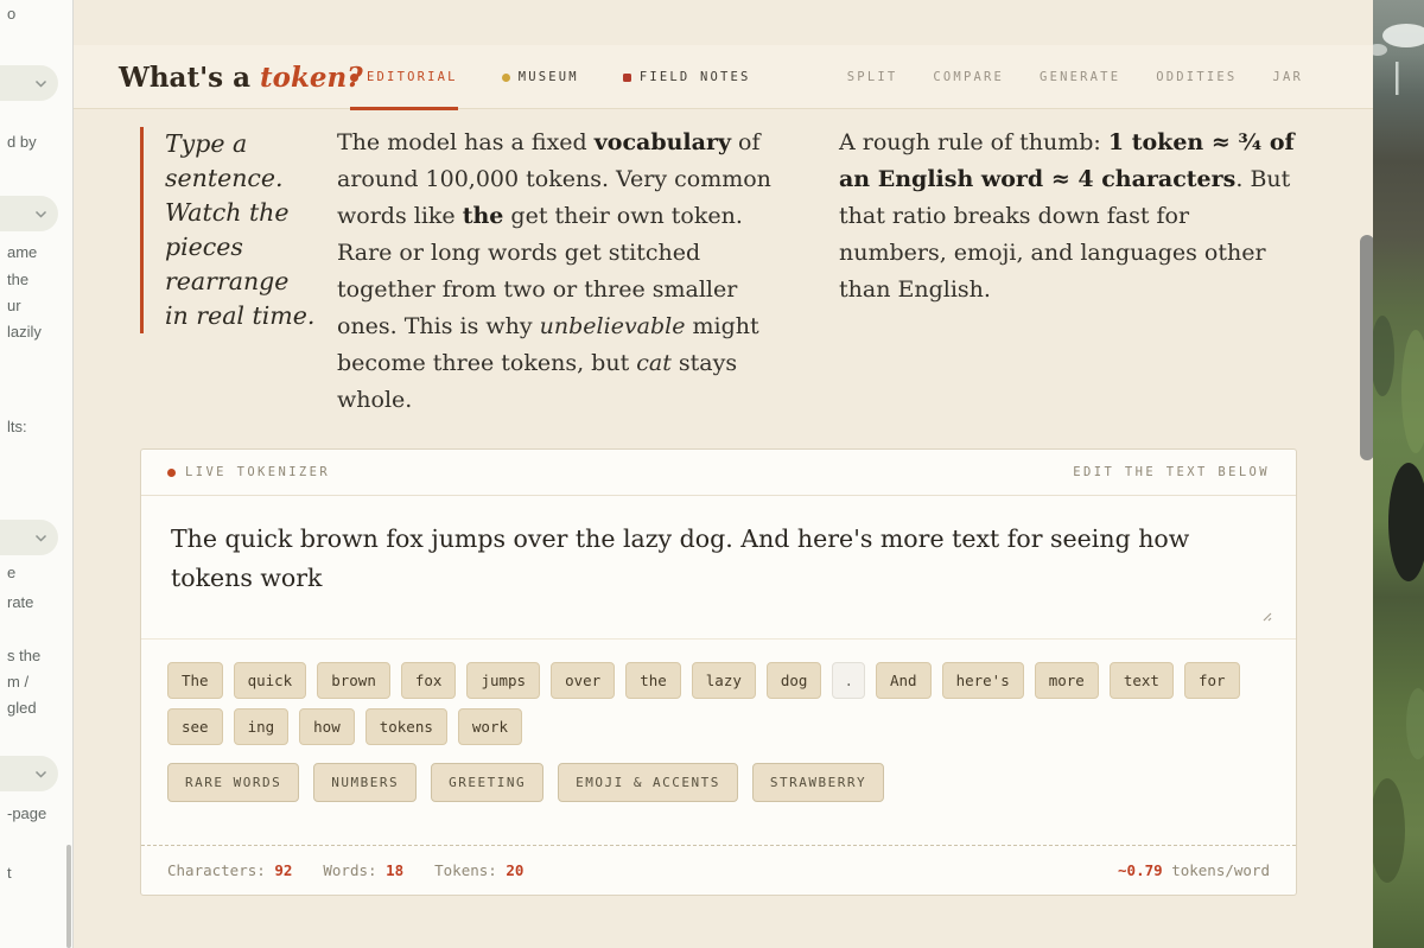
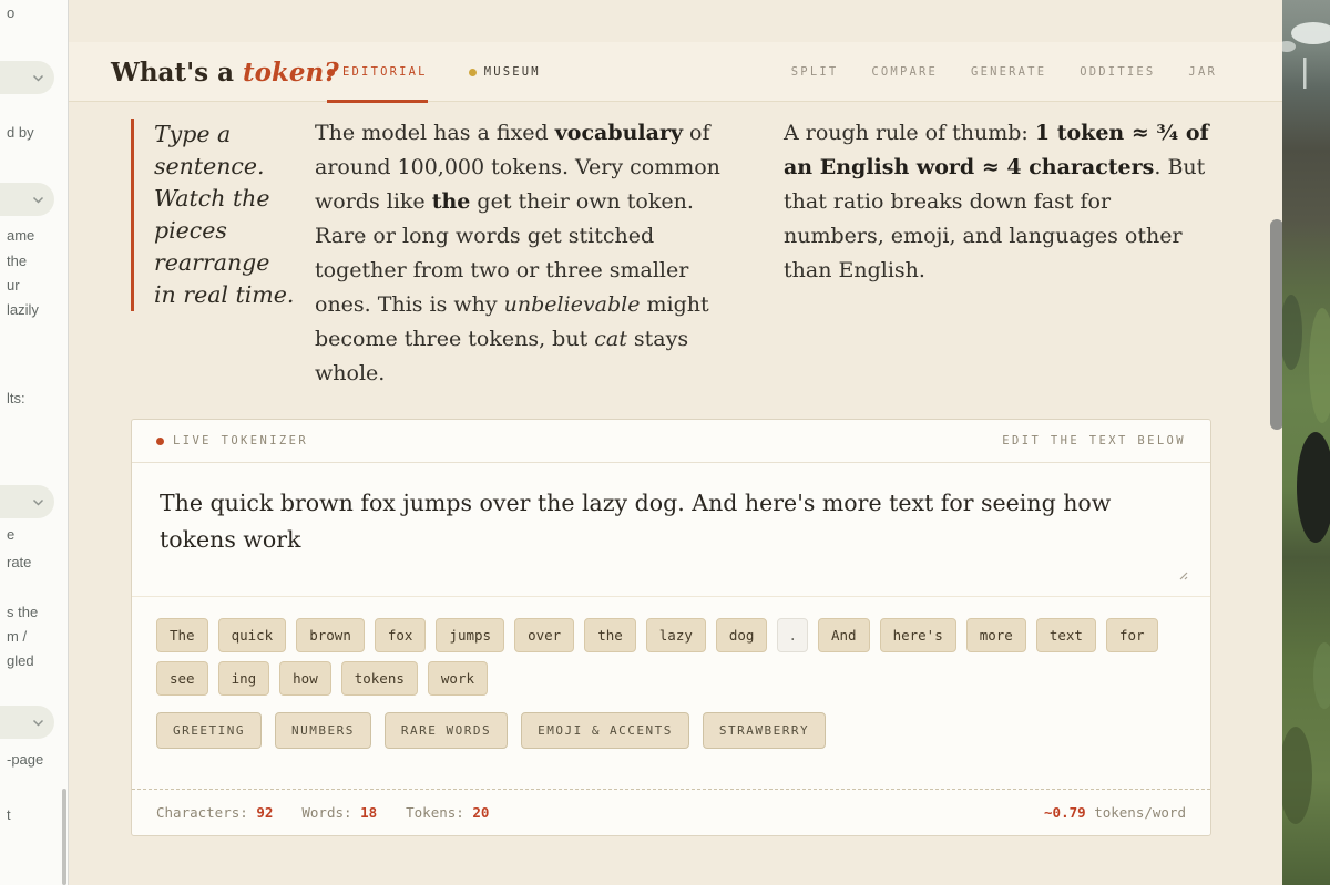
  o
  d by
  ame
  the
  ur
  lazily
  lts:
  e
  rate
  s the
  m /
  gled
  -page
  t
  What's a token
  EDITORIAL
  MUSEUM
- FIELD NOTES
  SPLIT
  COMPARE
  GENERATE
  ODDITIES
  JAR
  Type a sentence. Watch the pieces rearrange in real time.
  The model has a fixed vocabulary of around 100,000 tokens. Very common words like the get their own token. Rare or long words get stitched together from two or three smaller ones. This is why unbelievable might become three tokens, but cat stays whole.
  A rough rule of thumb: 1 token ≈ ¾ of an English word ≈ 4 characters. But that ratio breaks down fast for numbers, emoji, and languages other than English.
  LIVE TOKENIZER
  EDIT THE TEXT BELOW
  The quick brown fox jumps over the lazy dog. And here's more text for seeing how tokens work
  The
  quick
  brown
  fox
  jumps
  over
  the
  lazy
  dog
  .
  And
  here's
  more
  text
  for
  see
  ing
  how
  tokens
  work
- RARE WORDS
+ GREETING
  NUMBERS
- GREETING
+ RARE WORDS
  EMOJI & ACCENTS
  STRAWBERRY
  Characters: 92
  Words: 18
  Tokens: 20
  ~0.79 tokens/word
